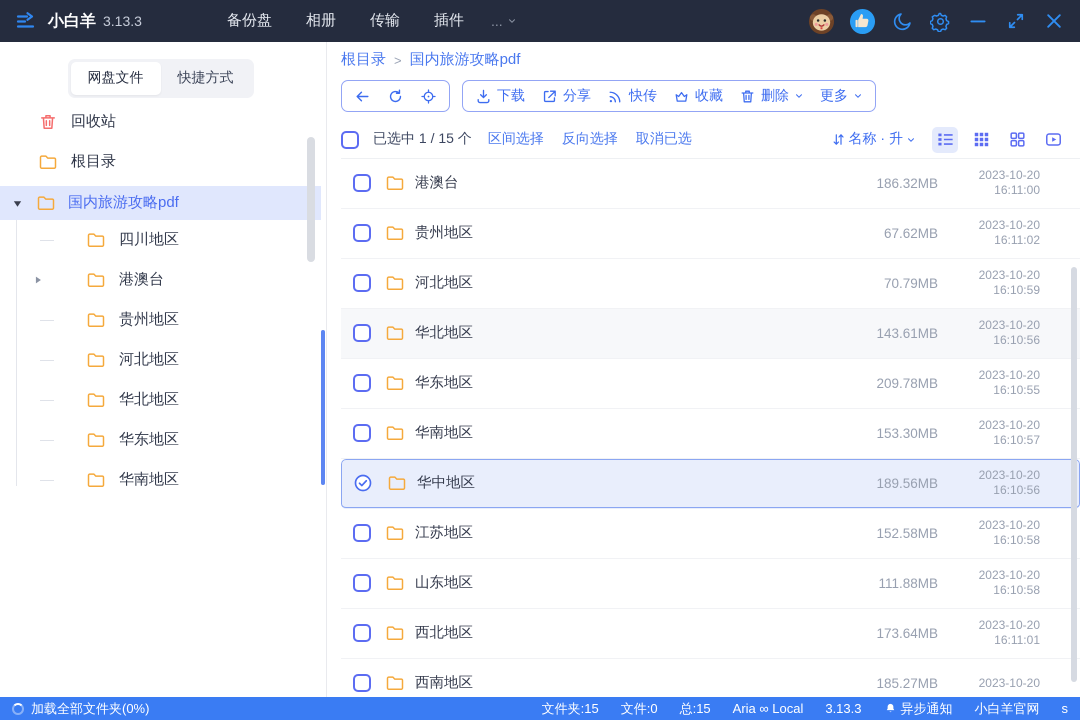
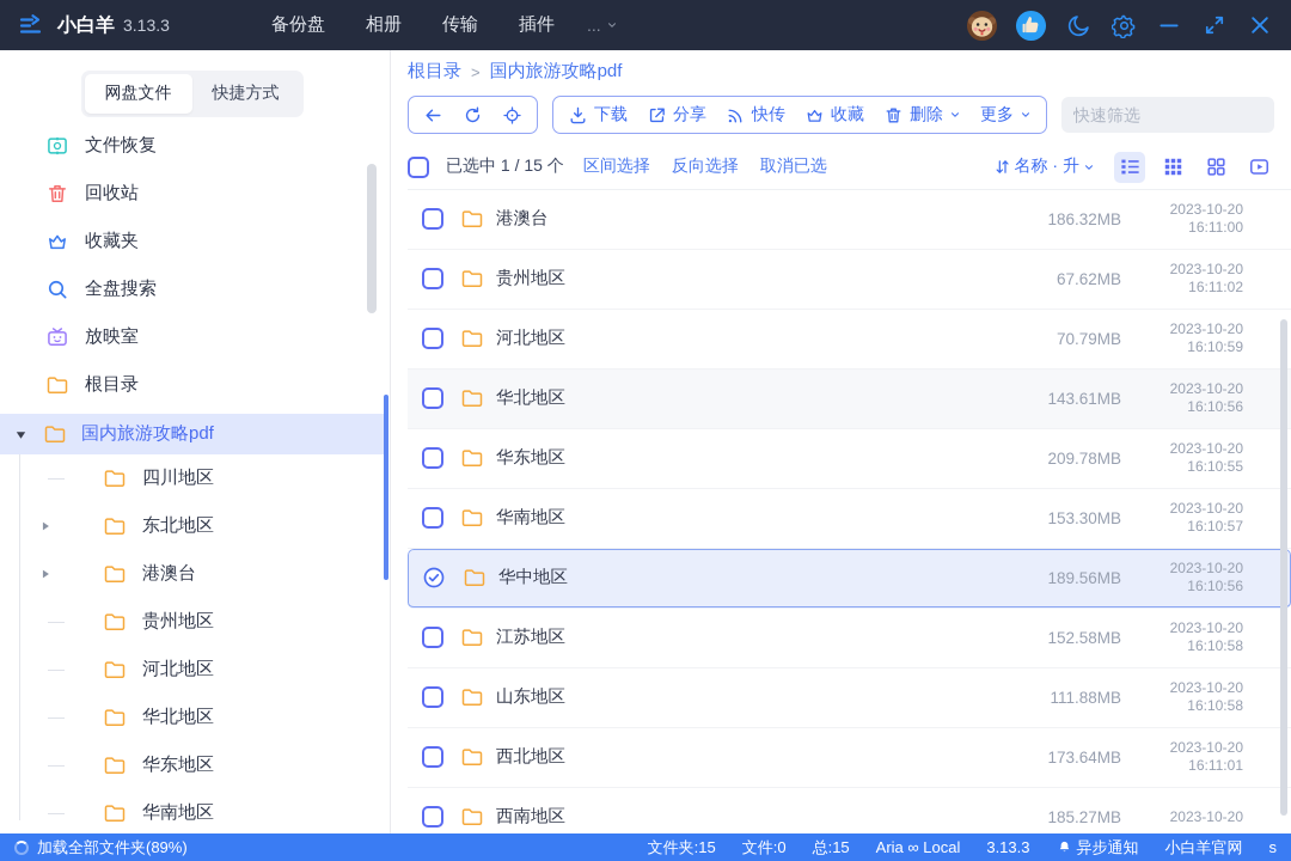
  小白羊
  3.13.3
  备份盘
  相册
  传输
  插件
  ...
  网盘文件
  快捷方式
+ 文件恢复
  回收站
+ 收藏夹
+ 全盘搜索
+ 放映室
  根目录
  国内旅游攻略pdf
  四川地区
+ 东北地区
  港澳台
  贵州地区
  河北地区
  华北地区
  华东地区
  华南地区
  根目录
  >
  国内旅游攻略pdf
  下载
  分享
  快传
  收藏
  删除
  更多
+ 快速筛选
  已选中 1 / 15 个
  区间选择
  反向选择
  取消已选
  名称 · 升
  港澳台
  186.32MB
  2023-10-20
  16:11:00
  贵州地区
  67.62MB
  2023-10-20
  16:11:02
  河北地区
  70.79MB
  2023-10-20
  16:10:59
  华北地区
  143.61MB
  2023-10-20
  16:10:56
  华东地区
  209.78MB
  2023-10-20
  16:10:55
  华南地区
  153.30MB
  2023-10-20
  16:10:57
  华中地区
  189.56MB
  2023-10-20
  16:10:56
  江苏地区
  152.58MB
  2023-10-20
  16:10:58
  山东地区
  111.88MB
  2023-10-20
  16:10:58
  西北地区
  173.64MB
  2023-10-20
  16:11:01
  西南地区
  185.27MB
  2023-10-20
- 加载全部文件夹(0%)
+ 加载全部文件夹(89%)
  文件夹:15
  文件:0
  总:15
  Aria ∞ Local
  3.13.3
  异步通知
  小白羊官网
  s
